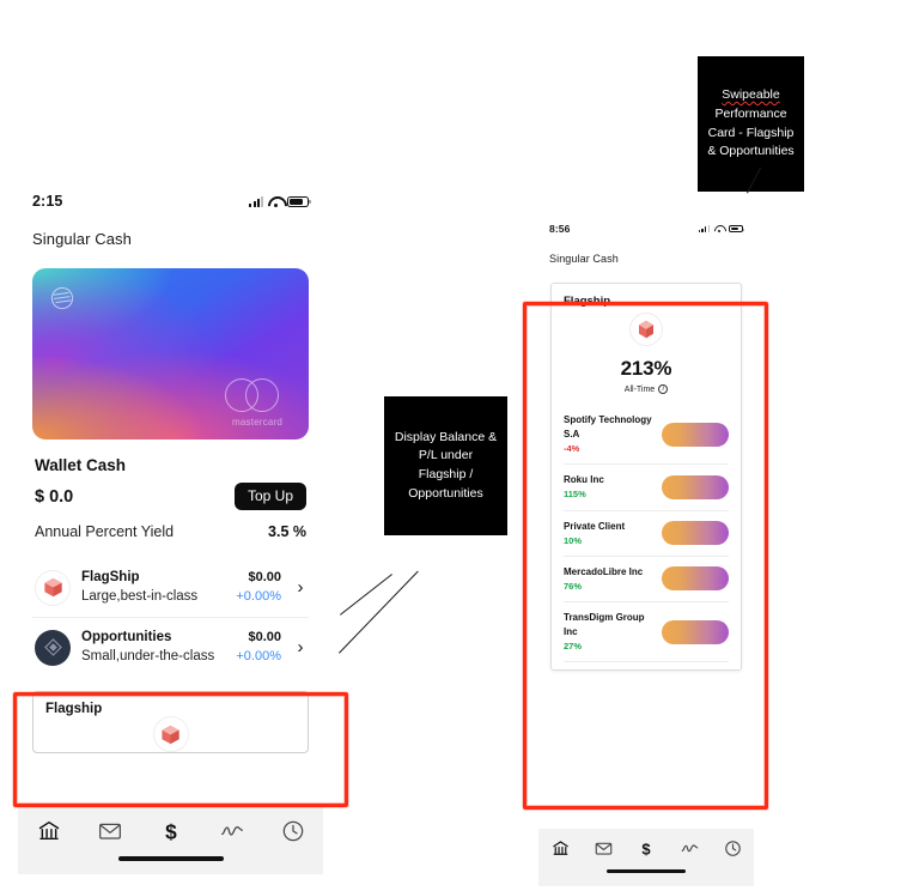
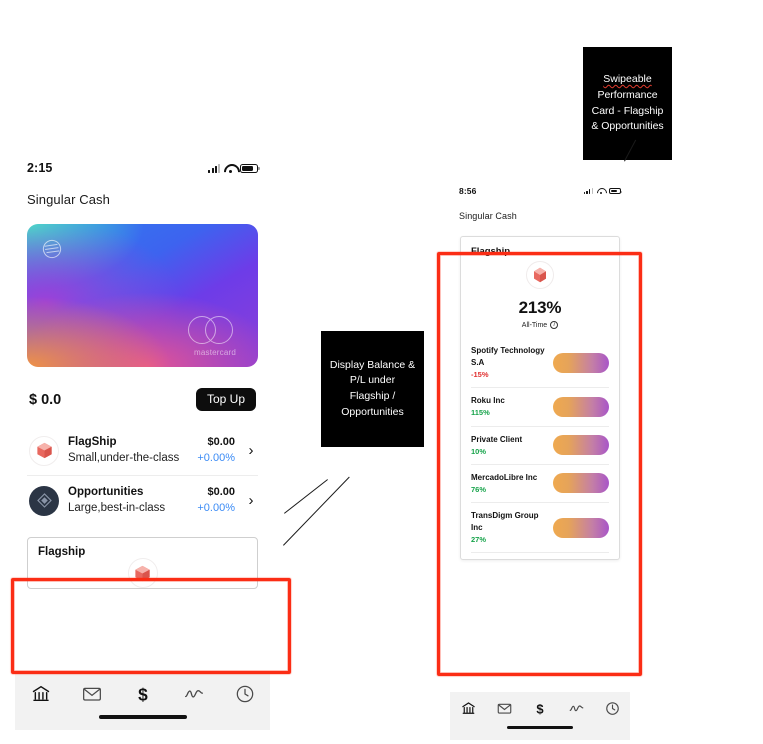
  2:15
  Singular Cash
  mastercard
- Wallet Cash
  $ 0.0
  Top Up
- Annual Percent Yield
- 3.5 %
  FlagShip
- Large,best-in-class
+ Small,under-the-class
  $0.00
  +0.00%
  ›
  Opportunities
- Small,under-the-class
+ Large,best-in-class
  $0.00
  +0.00%
  ›
  Flagship
  $
  8:56
  Singular Cash
  Flagship
  213%
  Spotify Technology S.A
- -4%
+ -15%
  Roku Inc
  115%
  Private Client
  10%
  MercadoLibre Inc
  76%
  TransDigm Group Inc
  27%
  $
  Swipeable
  Performance
  Card - Flagship
  & Opportunities
  Display Balance &
  P/L under
  Flagship /
  Opportunities
